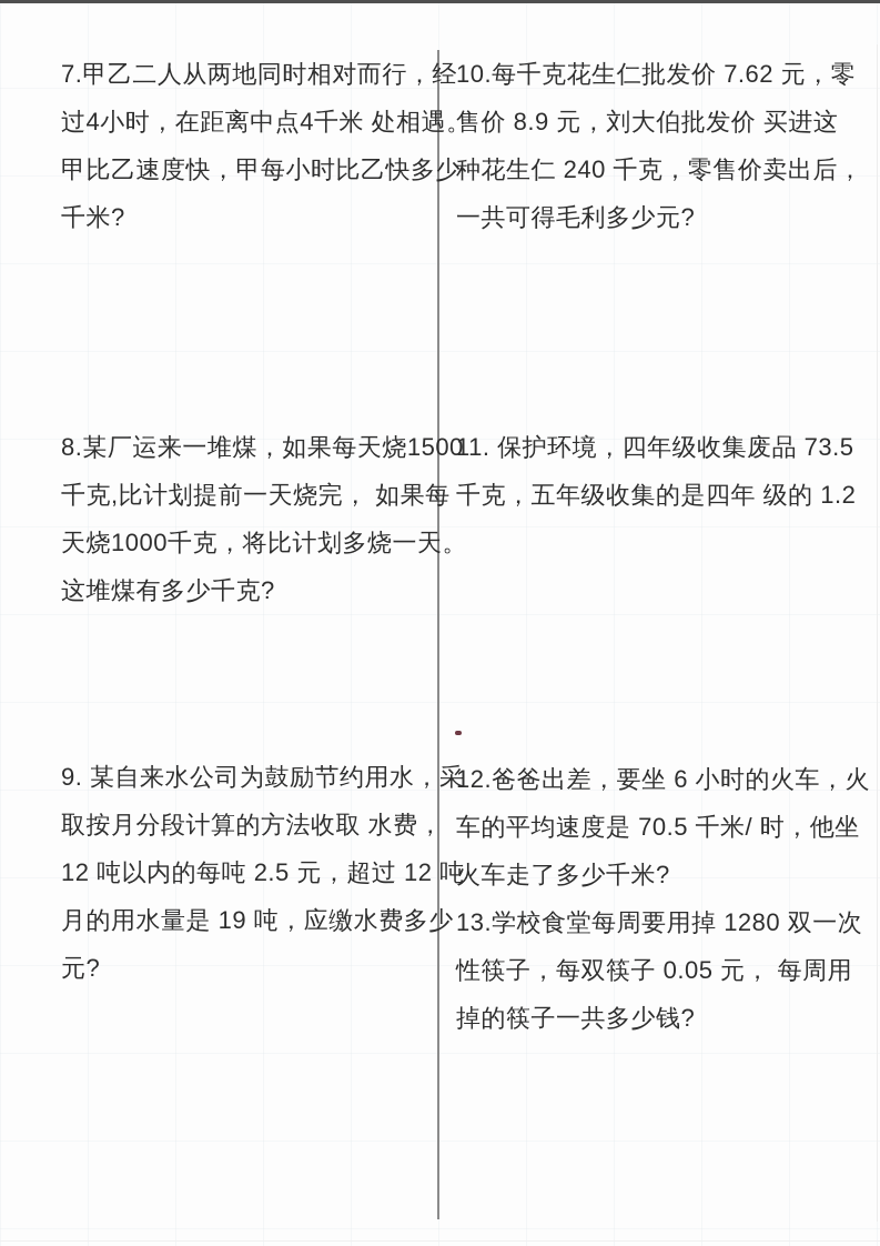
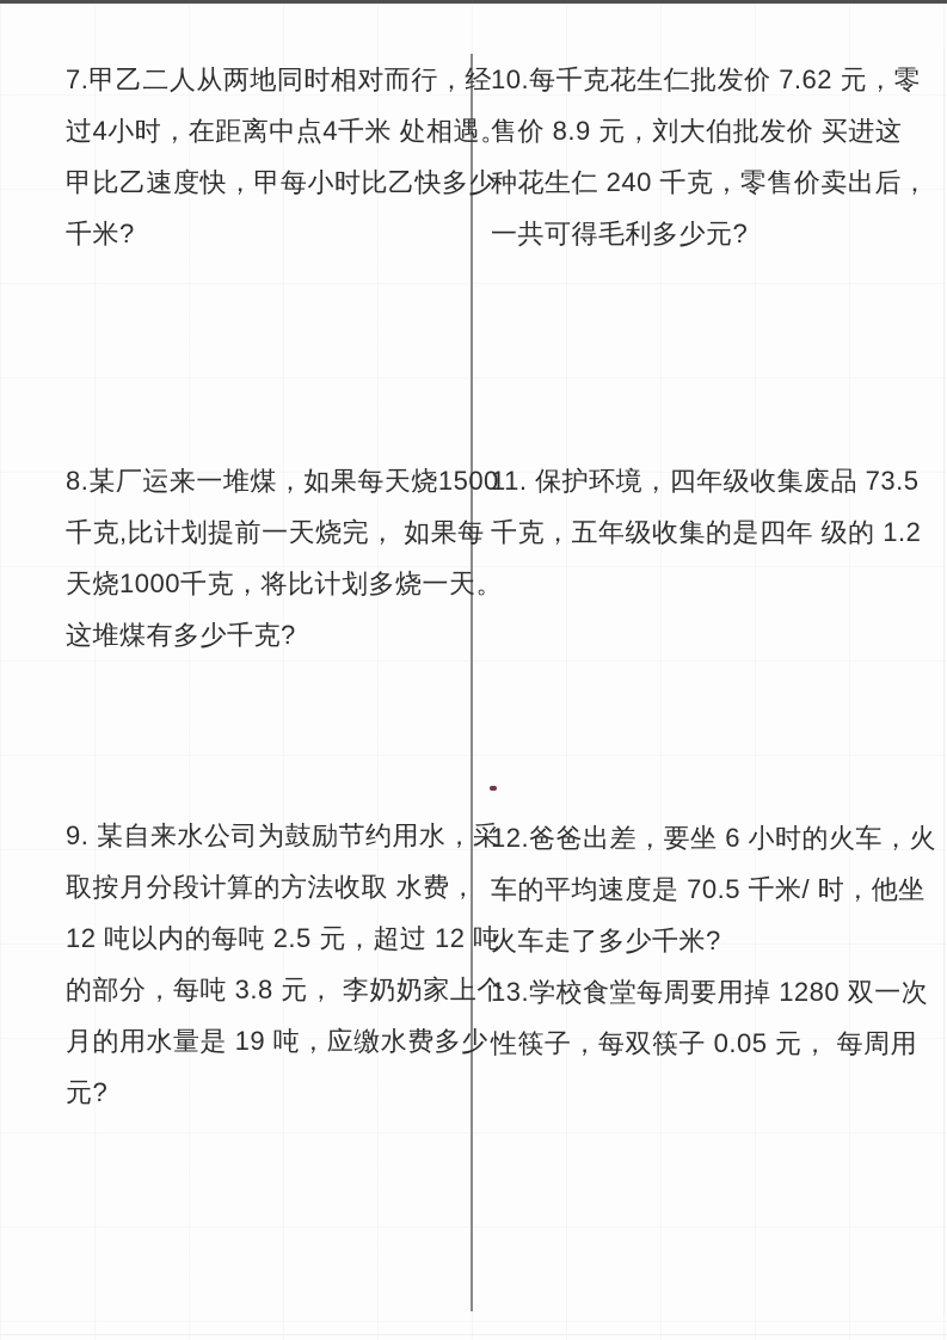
  7.甲乙二人从两地同时相对而行，经
  过4小时，在距离中点4千米 处相遇。
  甲比乙速度快，甲每小时比乙快多少
  千米?
  8.某厂运来一堆煤，如果每天烧1500
  千克,比计划提前一天烧完， 如果每
  天烧1000千克，将比计划多烧一天。
  这堆煤有多少千克?
  9. 某自来水公司为鼓励节约用水，采
  取按月分段计算的方法收取 水费，
  12 吨以内的每吨 2.5 元，超过 12 吨
+ 的部分，每吨 3.8 元， 李奶奶家上个
  月的用水量是 19 吨，应缴水费多少
  元?
  10.每千克花生仁批发价 7.62 元，零
  售价 8.9 元，刘大伯批发价 买进这
  种花生仁 240 千克，零售价卖出后，
  一共可得毛利多少元?
  11. 保护环境，四年级收集废品 73.5
  千克，五年级收集的是四年 级的 1.2
  12.爸爸出差，要坐 6 小时的火车，火
  车的平均速度是 70.5 千米/ 时，他坐
  火车走了多少千米?
  13.学校食堂每周要用掉 1280 双一次
  性筷子，每双筷子 0.05 元， 每周用
- 掉的筷子一共多少钱?
